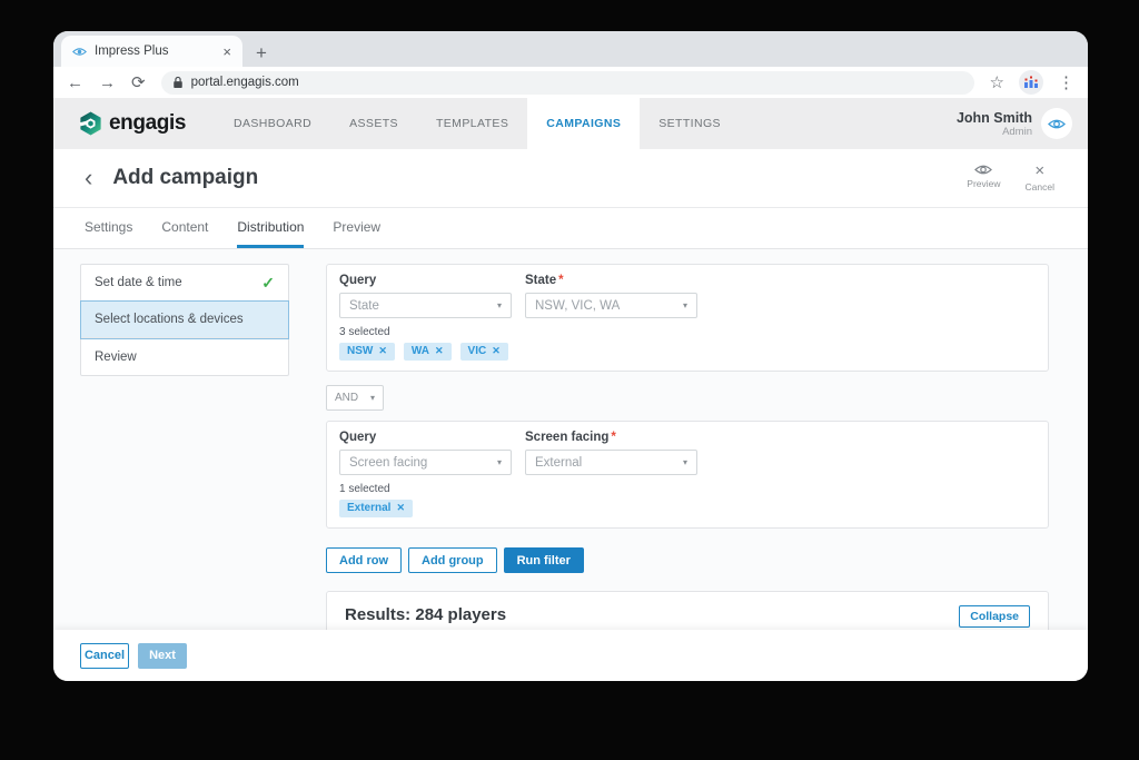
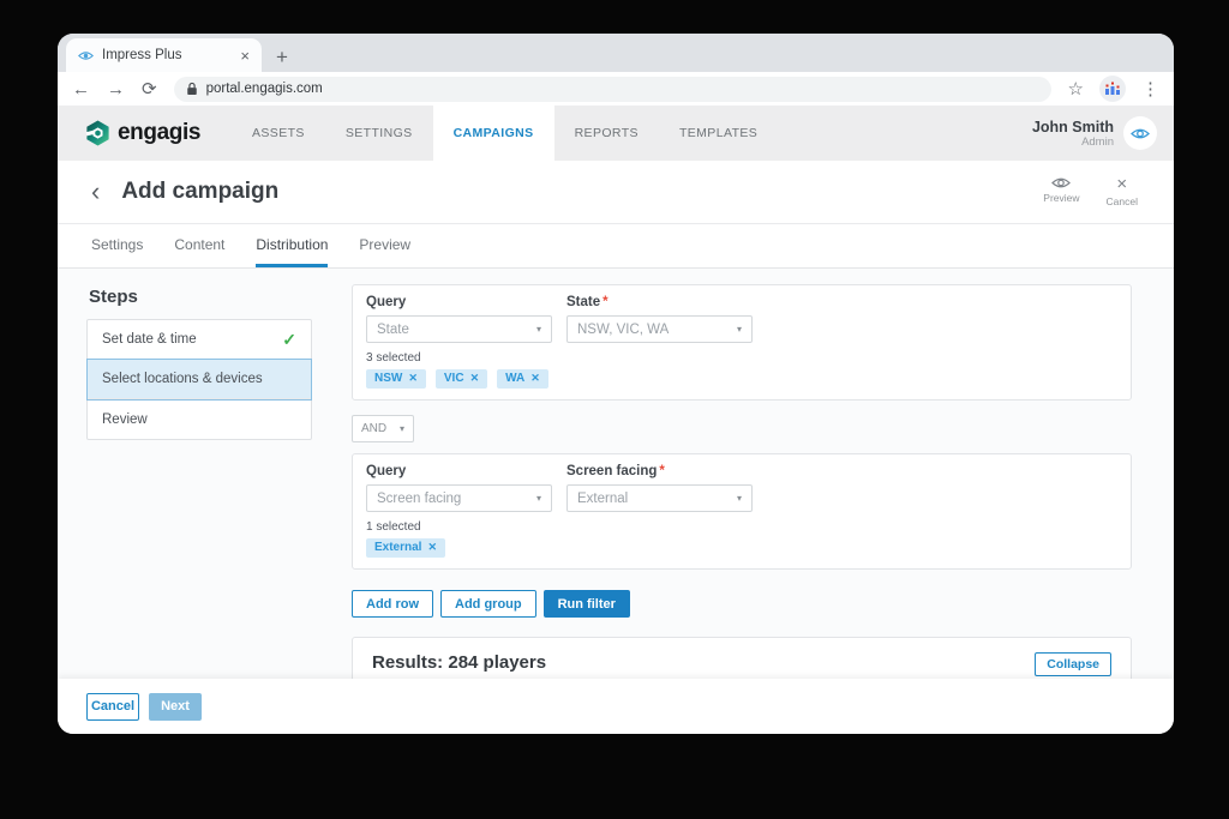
  Impress Plus
  ×
  +
  ←
  →
  ⟳
  portal.engagis.com
  ☆
  ⋮
  engagis
- DASHBOARD
  ASSETS
- TEMPLATES
+ SETTINGS
  CAMPAIGNS
+ REPORTS
- SETTINGS
+ TEMPLATES
  John Smith
  Admin
  ‹
  Add campaign
  Preview
  ×
  Cancel
  Settings
  Content
  Distribution
  Preview
+ Steps
  Set date & time
  ✓
  Select locations & devices
  Review
  Query
  State
  ▾
  State *
  NSW, VIC, WA
  ▾
  3 selected
  NSW
  ✕
- WA
+ VIC
  ✕
- VIC
+ WA
  ✕
  AND
  ▾
  Query
  Screen facing
  ▾
  Screen facing *
  External
  ▾
  1 selected
  External
  ✕
  Add row
  Add group
  Run filter
  Results: 284 players
  Collapse
  Cancel
  Next
